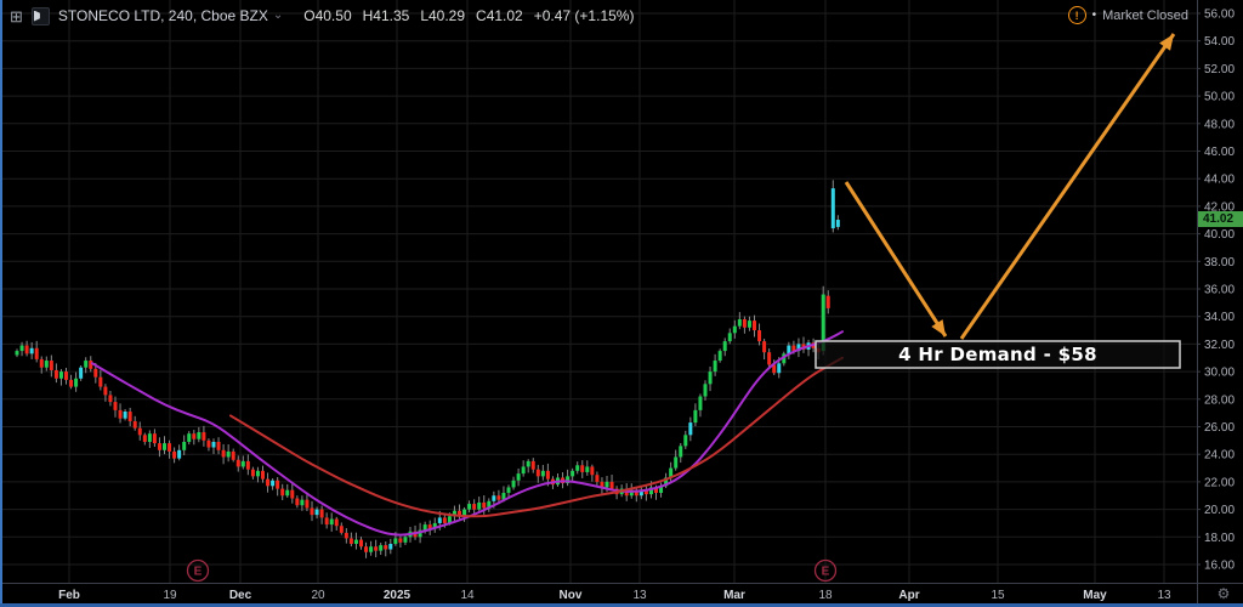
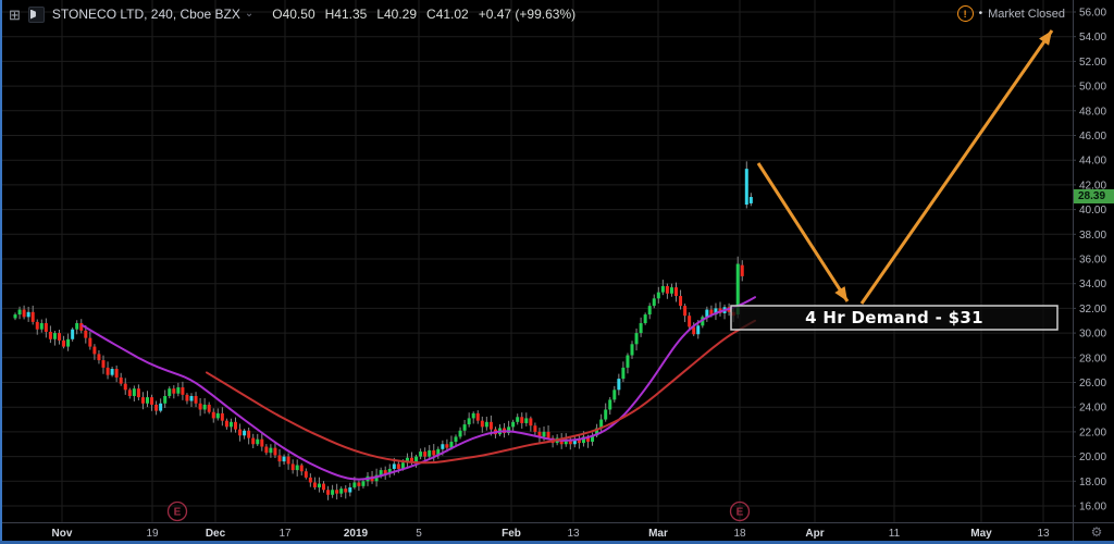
  E
  E
  56.00
  54.00
  52.00
  50.00
  48.00
  46.00
  44.00
  42.00
  40.00
  38.00
  36.00
  34.00
  32.00
  30.00
  28.00
  26.00
  24.00
  22.00
  20.00
  18.00
  16.00
- Feb
+ Nov
  19
  Dec
- 20
+ 17
- 2025
+ 2019
- 14
+ 5
- Nov
+ Feb
  13
  Mar
  18
  Apr
- 15
+ 11
  May
  13
  ⊞
  STONECO LTD, 240, Cboe BZX
  ⌄
  O40.50
  H41.35
  L40.29
  C41.02
- +0.47 (+1.15%)
+ +0.47 (+99.63%)
  !
  •
  Market Closed
- 4 Hr Demand - $58
+ 4 Hr Demand - $31
- 41.02
+ 28.39
  ⚙
